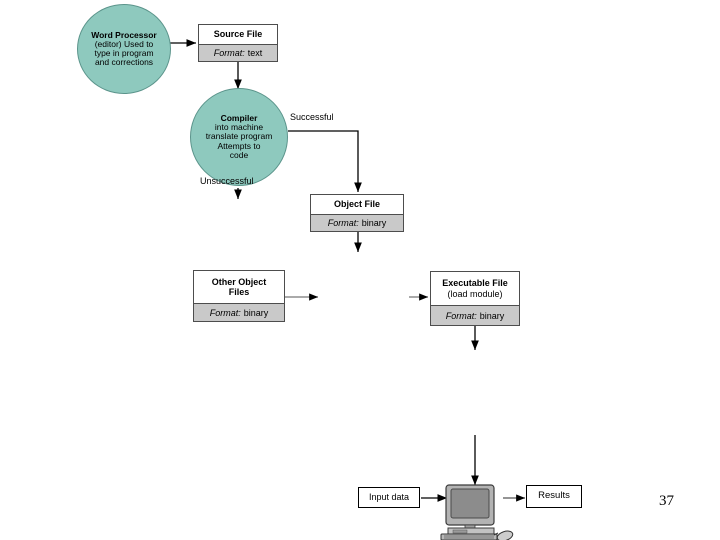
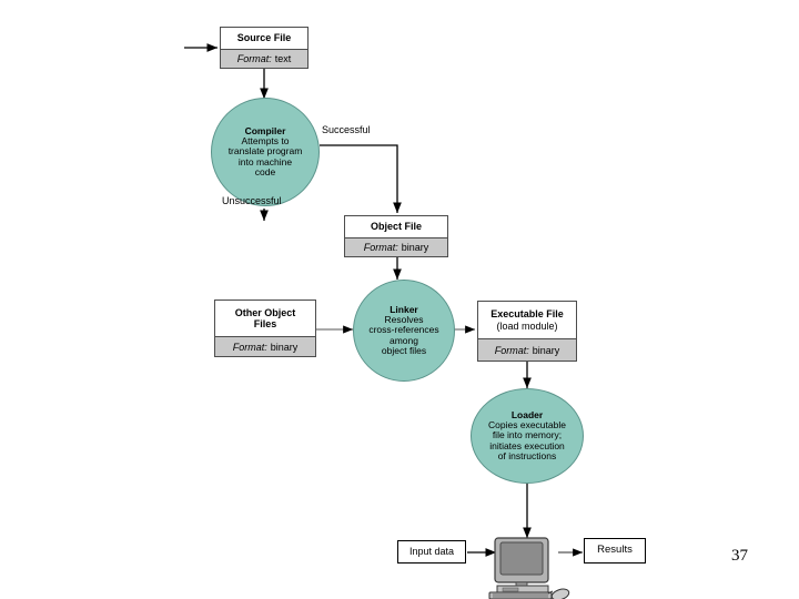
- Word Processor
- (editor) Used to
- type in program
- and corrections
  Source File
  Format:
  text
  Compiler
- into machine
+ Attempts to
  translate program
- Attempts to
+ into machine
  code
  Successful
  Unsuccessful
  Object File
  Format:
  binary
  Other Object
  Files
  Format:
  binary
+ Linker
+ Resolves
+ cross-references
+ among
+ object files
  Executable File
  (load module)
  Format:
  binary
+ Loader
+ Copies executable
+ file into memory;
+ initiates execution
+ of instructions
  Input data
  Results
  37
